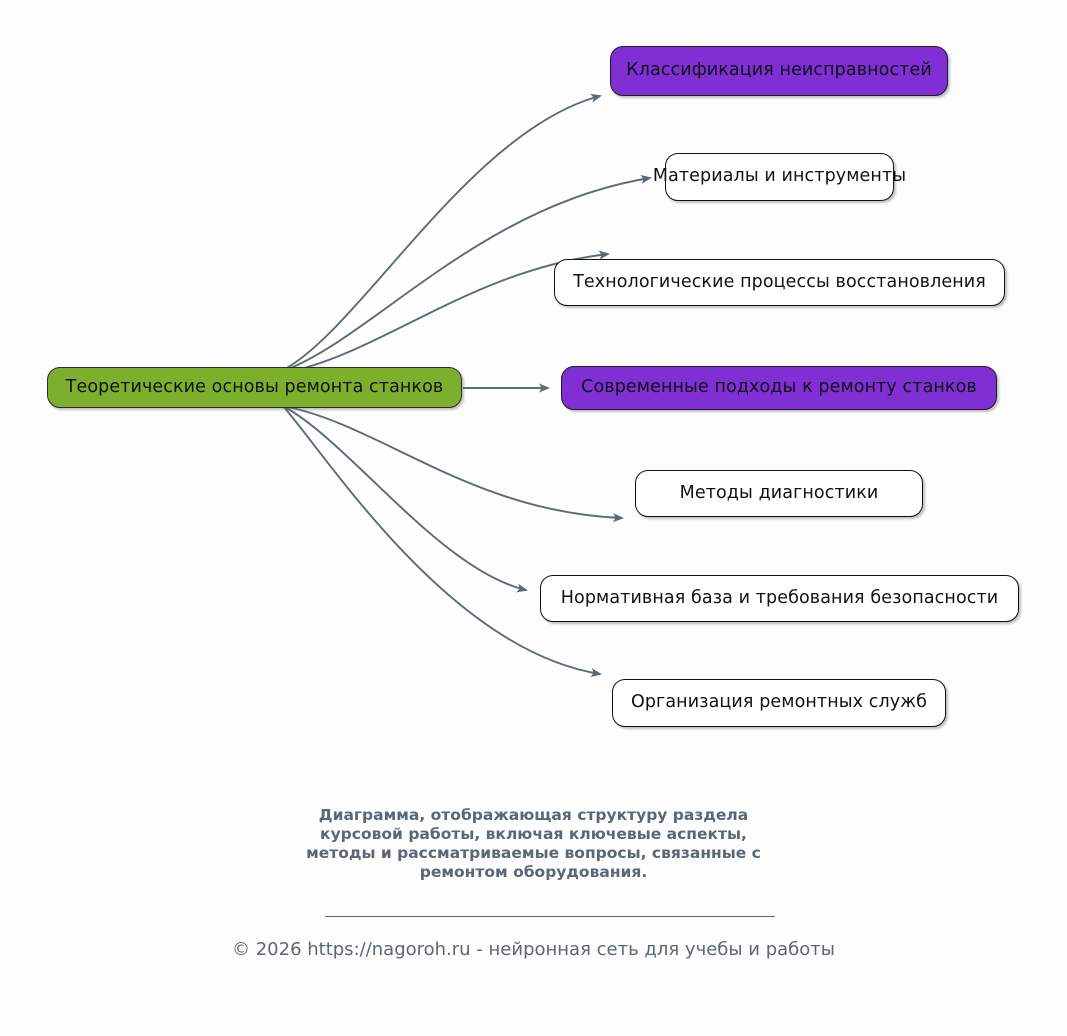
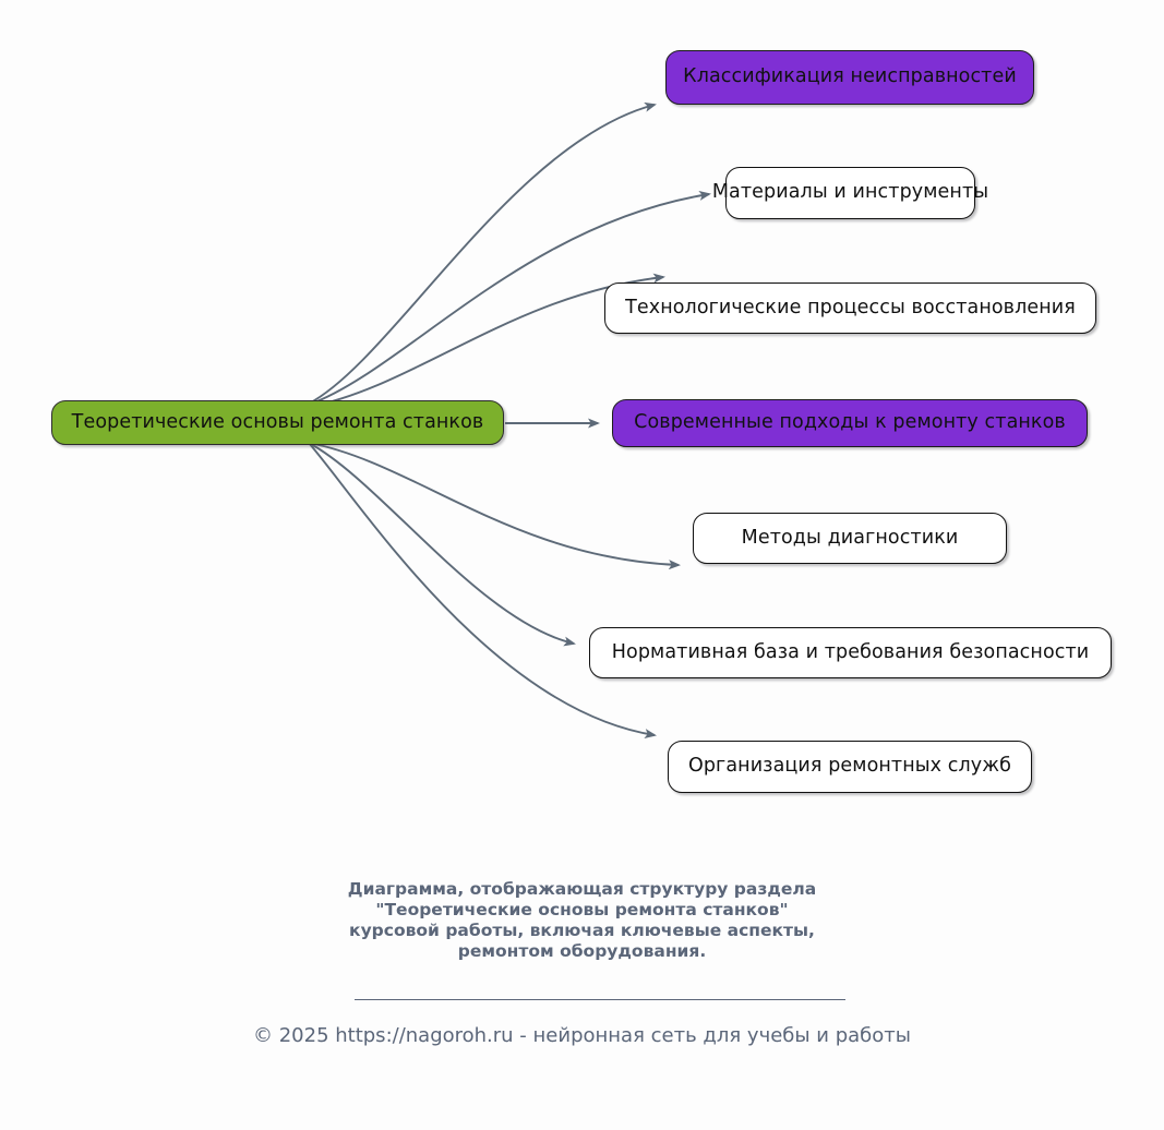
  Теоретические основы ремонта станков
  Классификация неисправностей
  Материалы и инструменты
  Технологические процессы восстановления
  Современные подходы к ремонту станков
  Методы диагностики
  Нормативная база и требования безопасности
  Организация ремонтных служб
  Диаграмма, отображающая структуру раздела
+ "Теоретические основы ремонта станков"
  курсовой работы, включая ключевые аспекты,
- методы и рассматриваемые вопросы, связанные с
  ремонтом оборудования.
- © 2026 https://nagoroh.ru - нейронная сеть для учебы и работы
+ © 2025 https://nagoroh.ru - нейронная сеть для учебы и работы
